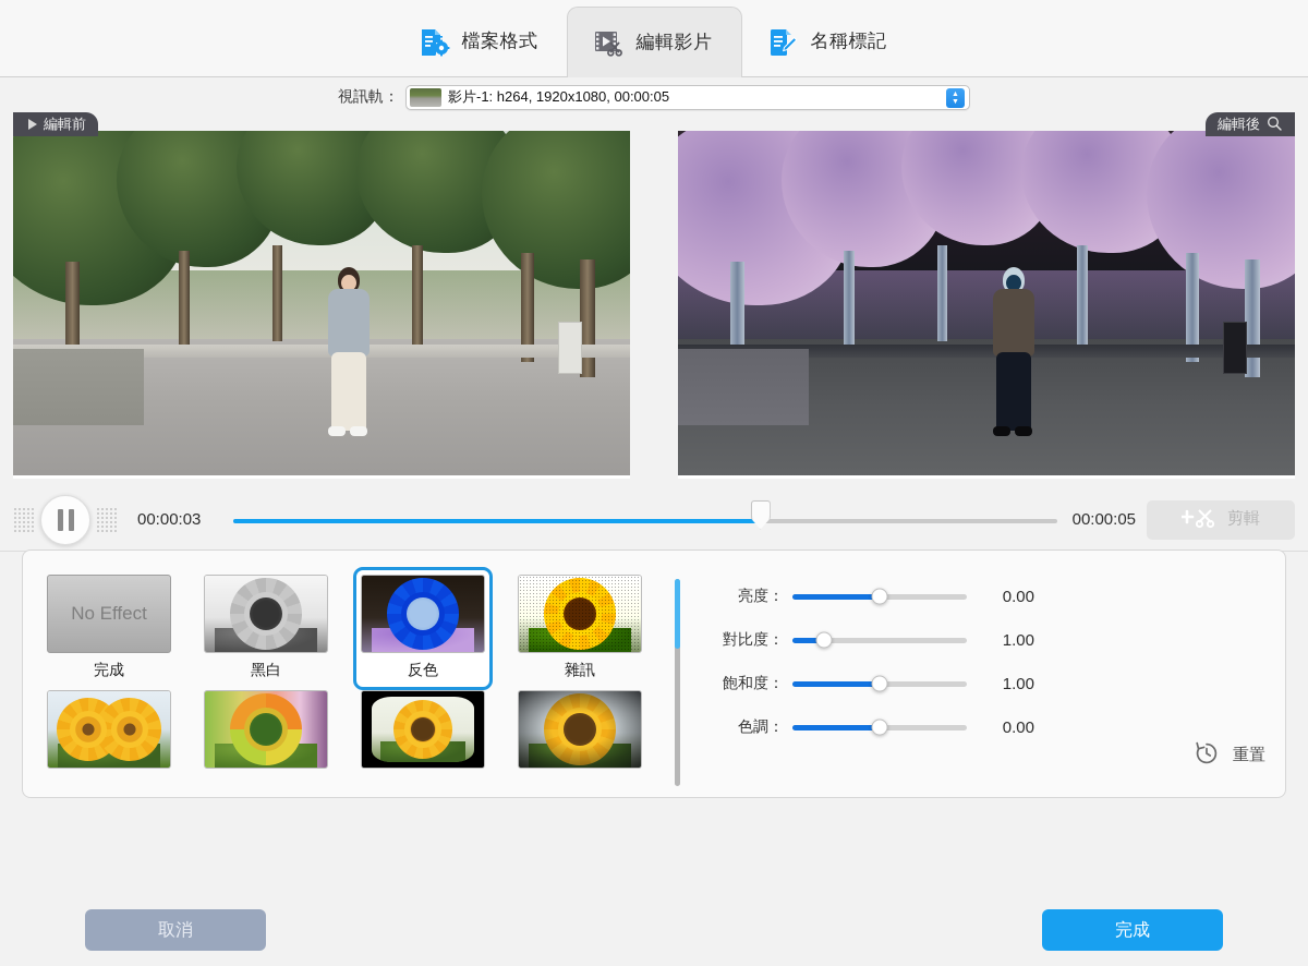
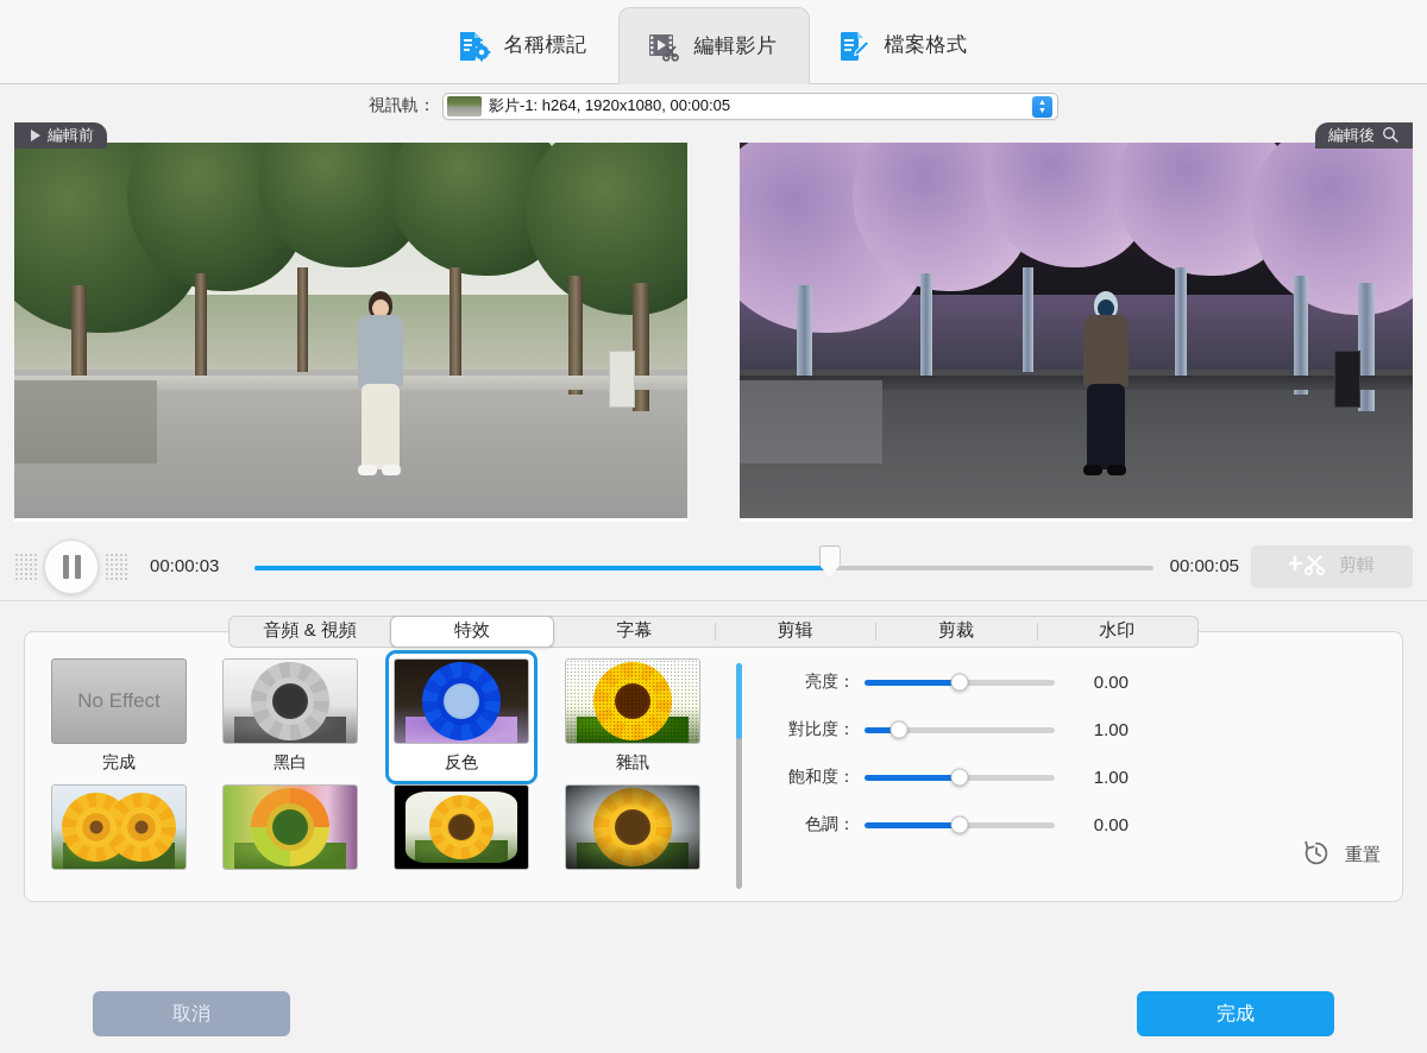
- 檔案格式
+ 名稱標記
  編輯影片
- 名稱標記
+ 檔案格式
  視訊軌：
  影片-1: h264, 1920x1080, 00:00:05
  編輯前
  編輯後
  00:00:03
  00:00:05
  剪輯
+ 音頻 & 視頻
+ 特效
+ 字幕
+ 剪辑
+ 剪裁
+ 水印
  No Effect
  完成
  黑白
  反色
  雜訊
  亮度：
  0.00
  對比度：
  1.00
  飽和度：
  1.00
  色調：
  0.00
  重置
  取消
  完成
